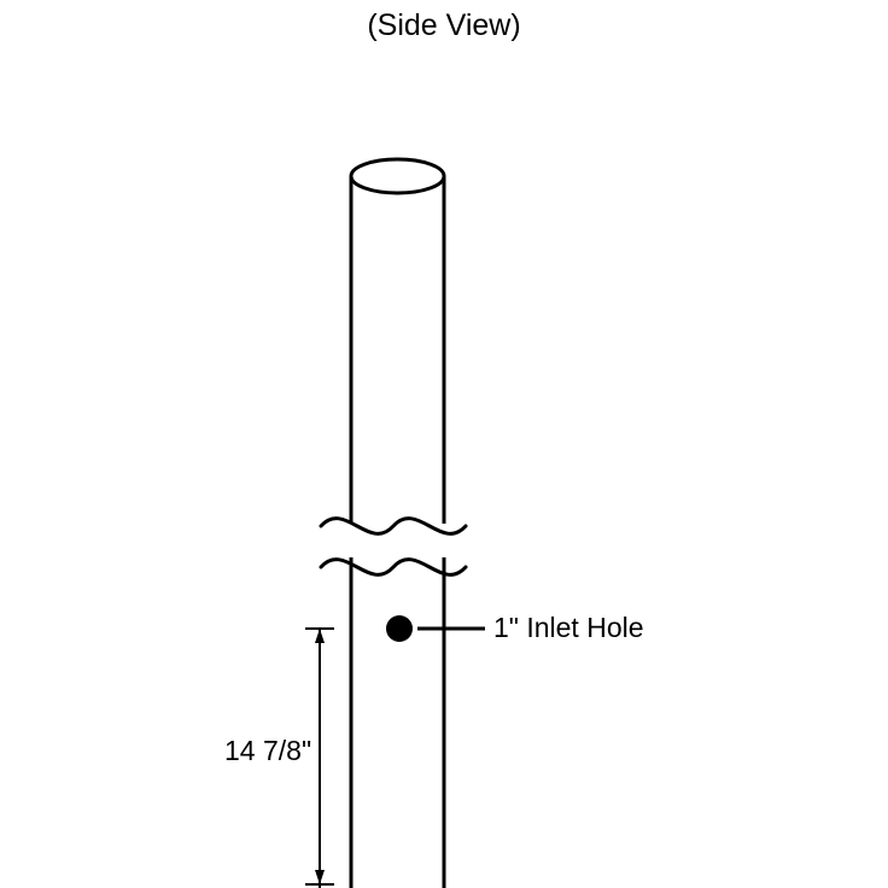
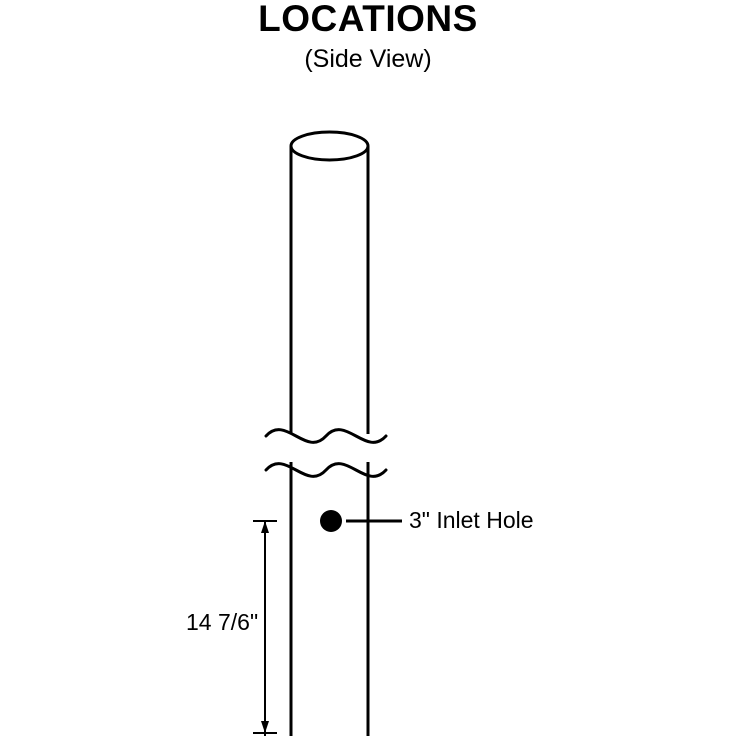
+ LOCATIONS
  (Side View)
- 1" Inlet Hole
+ 3" Inlet Hole
- 14 7/8"
+ 14 7/6"
